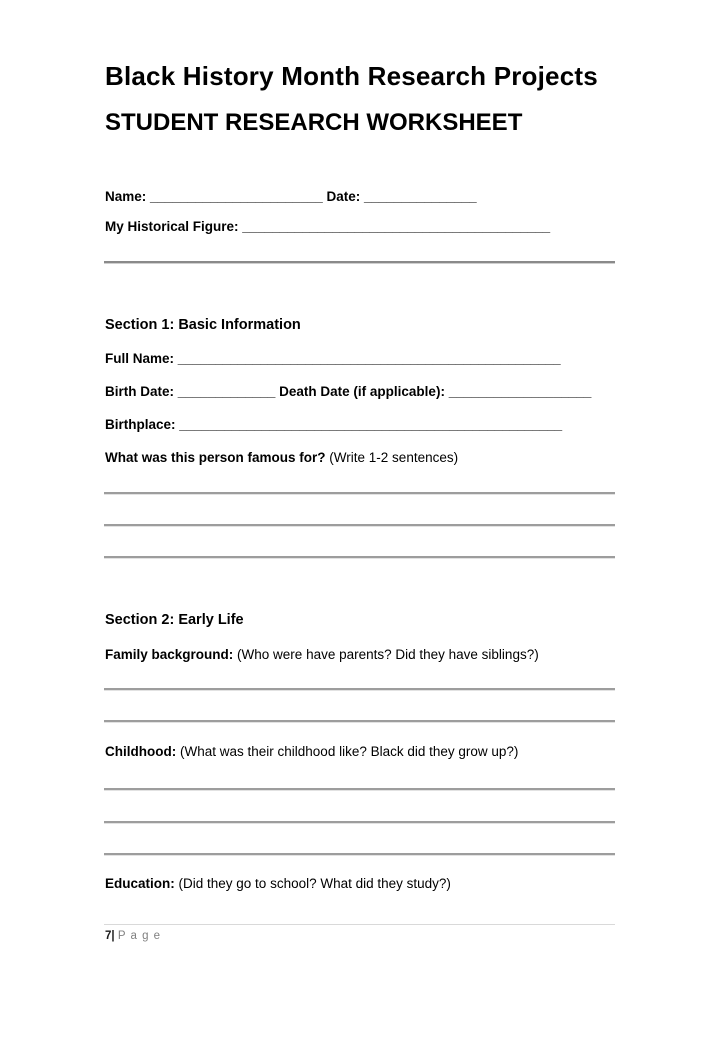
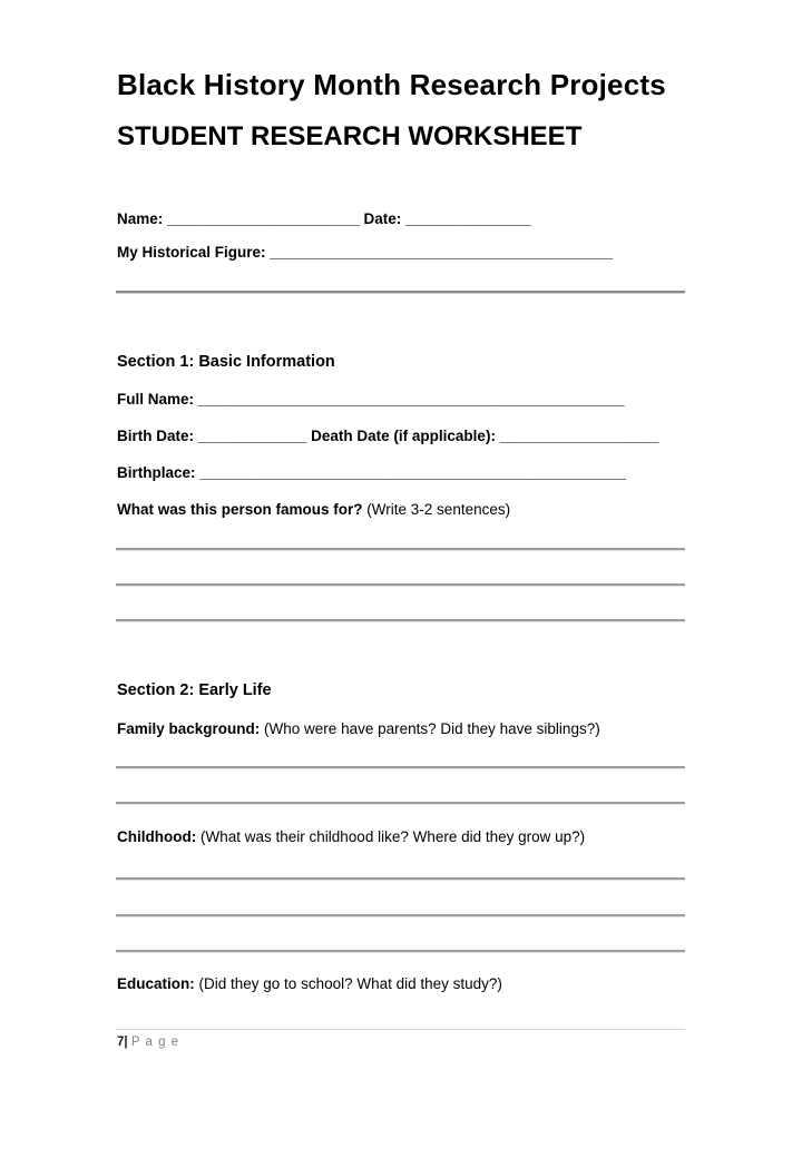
  Black History Month Research Projects
  STUDENT RESEARCH WORKSHEET
  Name: _______________________ Date: _______________
  My Historical Figure: _________________________________________
  Section 1: Basic Information
  Full Name: ___________________________________________________
  Birth Date: _____________ Death Date (if applicable): ___________________
  Birthplace: ___________________________________________________
- What was this person famous for? (Write 1-2 sentences)
+ What was this person famous for? (Write 3-2 sentences)
  Section 2: Early Life
  Family background: (Who were have parents? Did they have siblings?)
- Childhood: (What was their childhood like? Black did they grow up?)
+ Childhood: (What was their childhood like? Where did they grow up?)
  Education: (Did they go to school? What did they study?)
  7| P a g e
